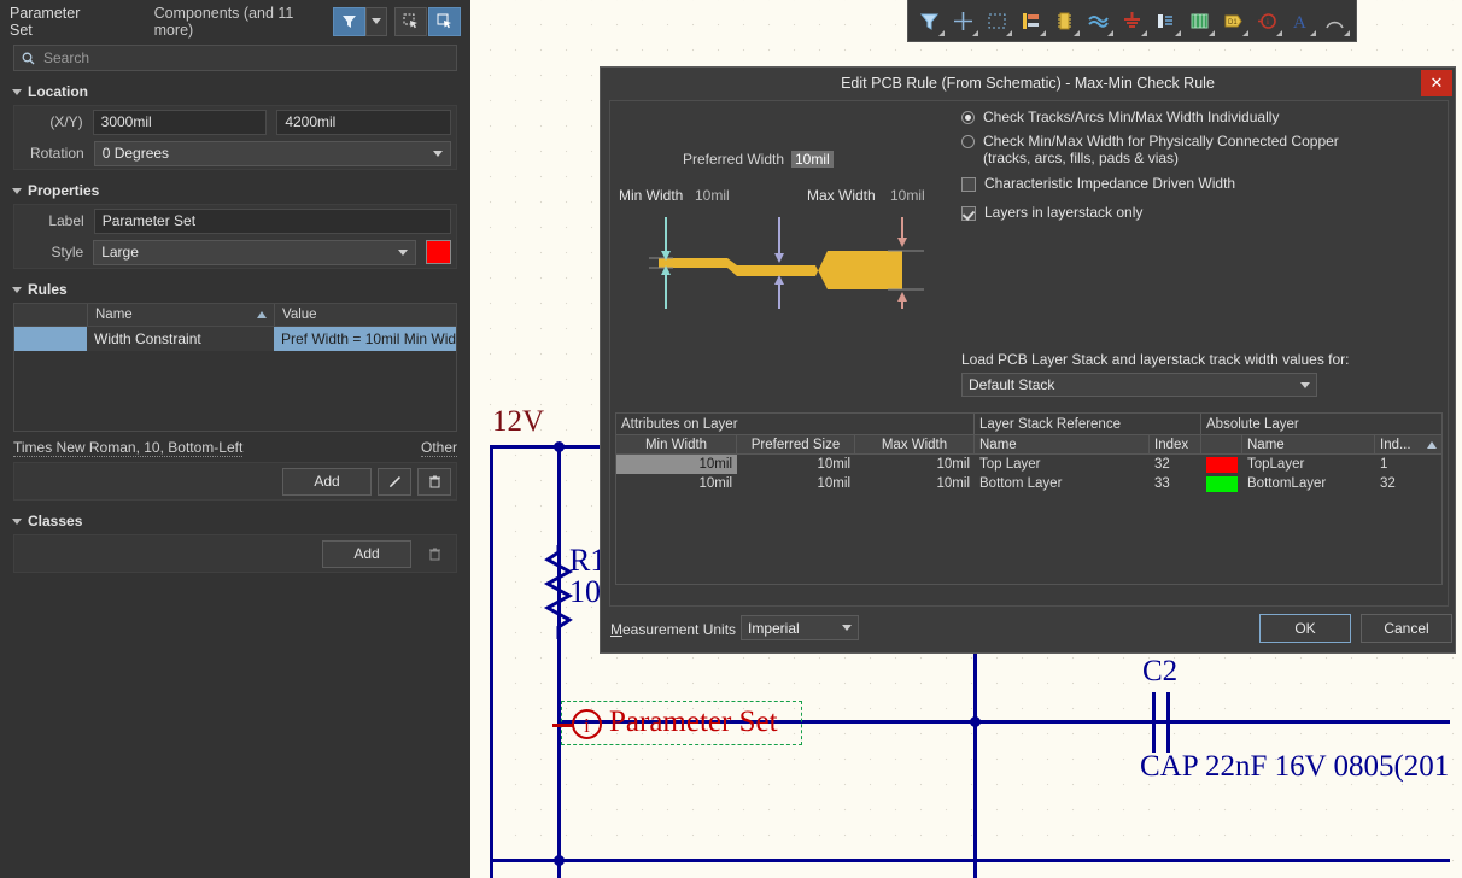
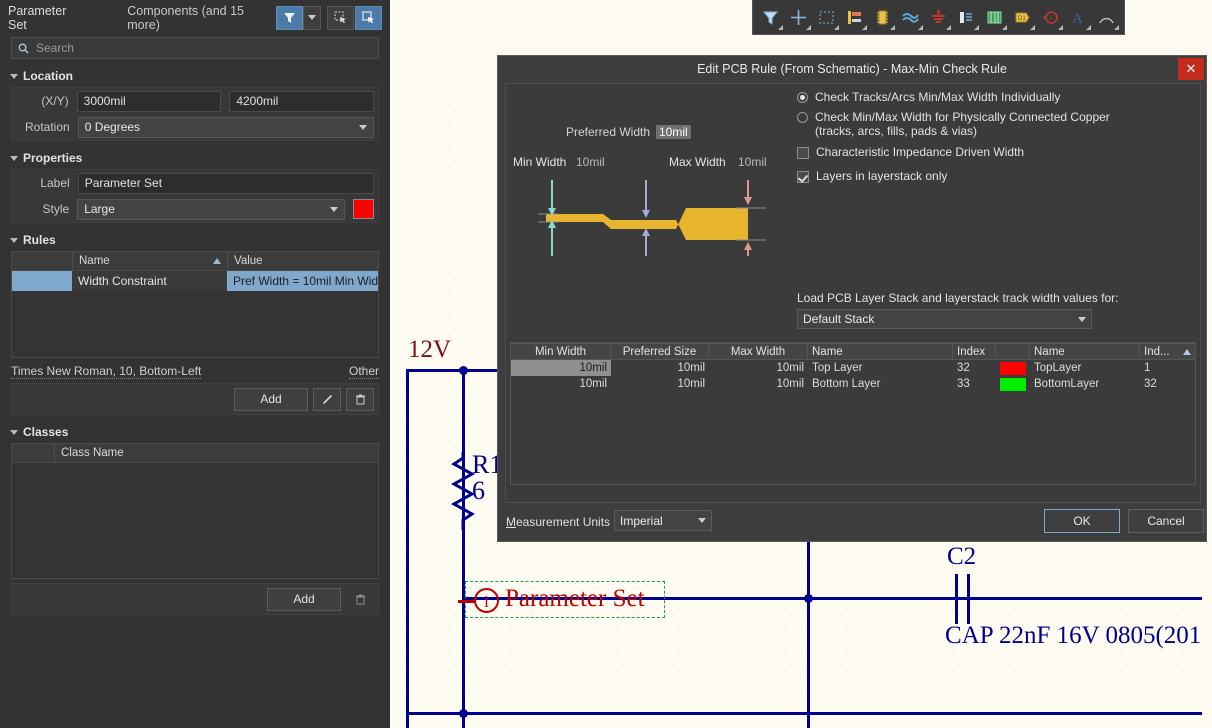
  12V
  R1
- 10
+ 6
  C2
  CAP 22nF 16V 0805(201
  i
  Parameter Set
  i
  A
  Parameter Set
- Components (and 11 more)
+ Components (and 15 more)
  Search
  Location
  (X/Y)
  3000mil
  4200mil
  Rotation
  0 Degrees
  Properties
  Label
  Parameter Set
  Style
  Large
  Rules
  Name
  Value
  Width Constraint
  Pref Width = 10mil Min Wid
  Times New Roman, 10, Bottom-Left
  Other
  Add
  Classes
+ Class Name
  Add
  Edit PCB Rule (From Schematic) - Max-Min Check Rule
  ✕
  Preferred Width
  10mil
  Min Width
  10mil
  Max Width
  10mil
  Check Tracks/Arcs Min/Max Width Individually
  Check Min/Max Width for Physically Connected Copper (tracks, arcs, fills, pads & vias)
  Characteristic Impedance Driven Width
  Layers in layerstack only
  Load PCB Layer Stack and layerstack track width values for:
  Default Stack
- Attributes on Layer
- Layer Stack Reference
- Absolute Layer
  Min Width
  Preferred Size
  Max Width
  Name
  Index
  Name
  Ind...
  10mil
  10mil
  10mil
  Top Layer
  32
  TopLayer
  1
  10mil
  10mil
  10mil
  Bottom Layer
  33
  BottomLayer
  32
  Measurement Units
  Imperial
  OK
  Cancel
